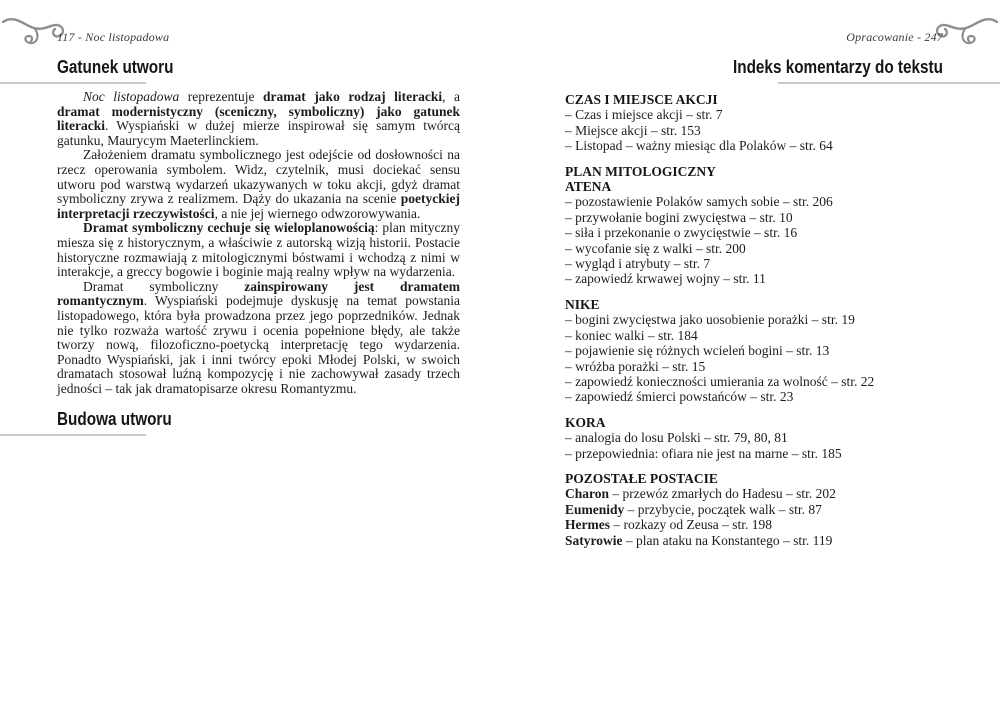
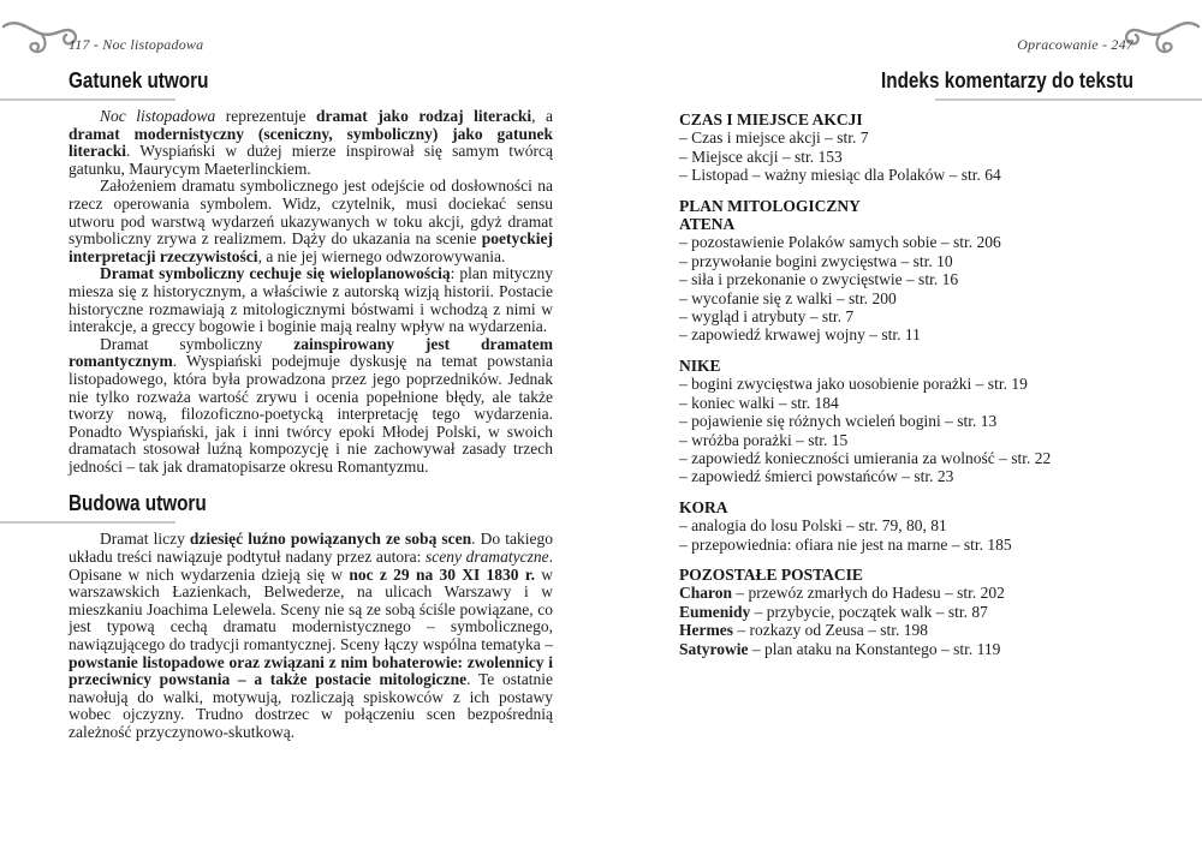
  117 - Noc listopadowa
  Gatunek utworu
  Noc listopadowa reprezentuje dramat jako rodzaj literacki, a dramat modernistyczny (sceniczny, symboliczny) jako gatunek literacki. Wyspiański w dużej mierze inspirował się samym twórcą gatunku, Maurycym Maeterlinckiem.
  Założeniem dramatu symbolicznego jest odejście od dosłowności na rzecz operowania symbolem. Widz, czytelnik, musi dociekać sensu utworu pod warstwą wydarzeń ukazywanych w toku akcji, gdyż dramat symboliczny zrywa z realizmem. Dąży do ukazania na scenie poetyckiej interpretacji rzeczywistości, a nie jej wiernego odwzorowywania.
  Dramat symboliczny cechuje się wieloplanowością: plan mityczny miesza się z historycznym, a właściwie z autorską wizją historii. Postacie historyczne rozmawiają z mitologicznymi bóstwami i wchodzą z nimi w interakcje, a greccy bogowie i boginie mają realny wpływ na wydarzenia.
  Dramat symboliczny zainspirowany jest dramatem romantycznym. Wyspiański podejmuje dyskusję na temat powstania listopadowego, która była prowadzona przez jego poprzedników. Jednak nie tylko rozważa wartość zrywu i ocenia popełnione błędy, ale także tworzy nową, filozoficzno-poetycką interpretację tego wydarzenia. Ponadto Wyspiański, jak i inni twórcy epoki Młodej Polski, w swoich dramatach stosował luźną kompozycję i nie zachowywał zasady trzech jedności – tak jak dramatopisarze okresu Romantyzmu.
  Budowa utworu
+ Dramat liczy dziesięć luźno powiązanych ze sobą scen. Do takiego układu treści nawiązuje podtytuł nadany przez autora: sceny dramatyczne. Opisane w nich wydarzenia dzieją się w noc z 29 na 30 XI 1830 r. w warszawskich Łazienkach, Belwederze, na ulicach Warszawy i w mieszkaniu Joachima Lelewela. Sceny nie są ze sobą ściśle powiązane, co jest typową cechą dramatu modernistycznego – symbolicznego, nawiązującego do tradycji romantycznej. Sceny łączy wspólna tematyka – powstanie listopadowe oraz związani z nim bohaterowie: zwolennicy i przeciwnicy powstania – a także postacie mitologiczne. Te ostatnie nawołują do walki, motywują, rozliczają spiskowców z ich postawy wobec ojczyzny. Trudno dostrzec w połączeniu scen bezpośrednią zależność przyczynowo-skutkową.
  Opracowanie - 247
  Indeks komentarzy do tekstu
  CZAS I MIEJSCE AKCJI
  – Czas i miejsce akcji – str. 7
  – Miejsce akcji – str. 153
  – Listopad – ważny miesiąc dla Polaków – str. 64
  PLAN MITOLOGICZNY
  ATENA
  – pozostawienie Polaków samych sobie – str. 206
  – przywołanie bogini zwycięstwa – str. 10
  – siła i przekonanie o zwycięstwie – str. 16
  – wycofanie się z walki – str. 200
  – wygląd i atrybuty – str. 7
  – zapowiedź krwawej wojny – str. 11
  NIKE
  – bogini zwycięstwa jako uosobienie porażki – str. 19
  – koniec walki – str. 184
  – pojawienie się różnych wcieleń bogini – str. 13
  – wróżba porażki – str. 15
  – zapowiedź konieczności umierania za wolność – str. 22
  – zapowiedź śmierci powstańców – str. 23
  KORA
  – analogia do losu Polski – str. 79, 80, 81
  – przepowiednia: ofiara nie jest na marne – str. 185
  POZOSTAŁE POSTACIE
  Charon – przewóz zmarłych do Hadesu – str. 202
  Eumenidy – przybycie, początek walk – str. 87
  Hermes – rozkazy od Zeusa – str. 198
  Satyrowie – plan ataku na Konstantego – str. 119
